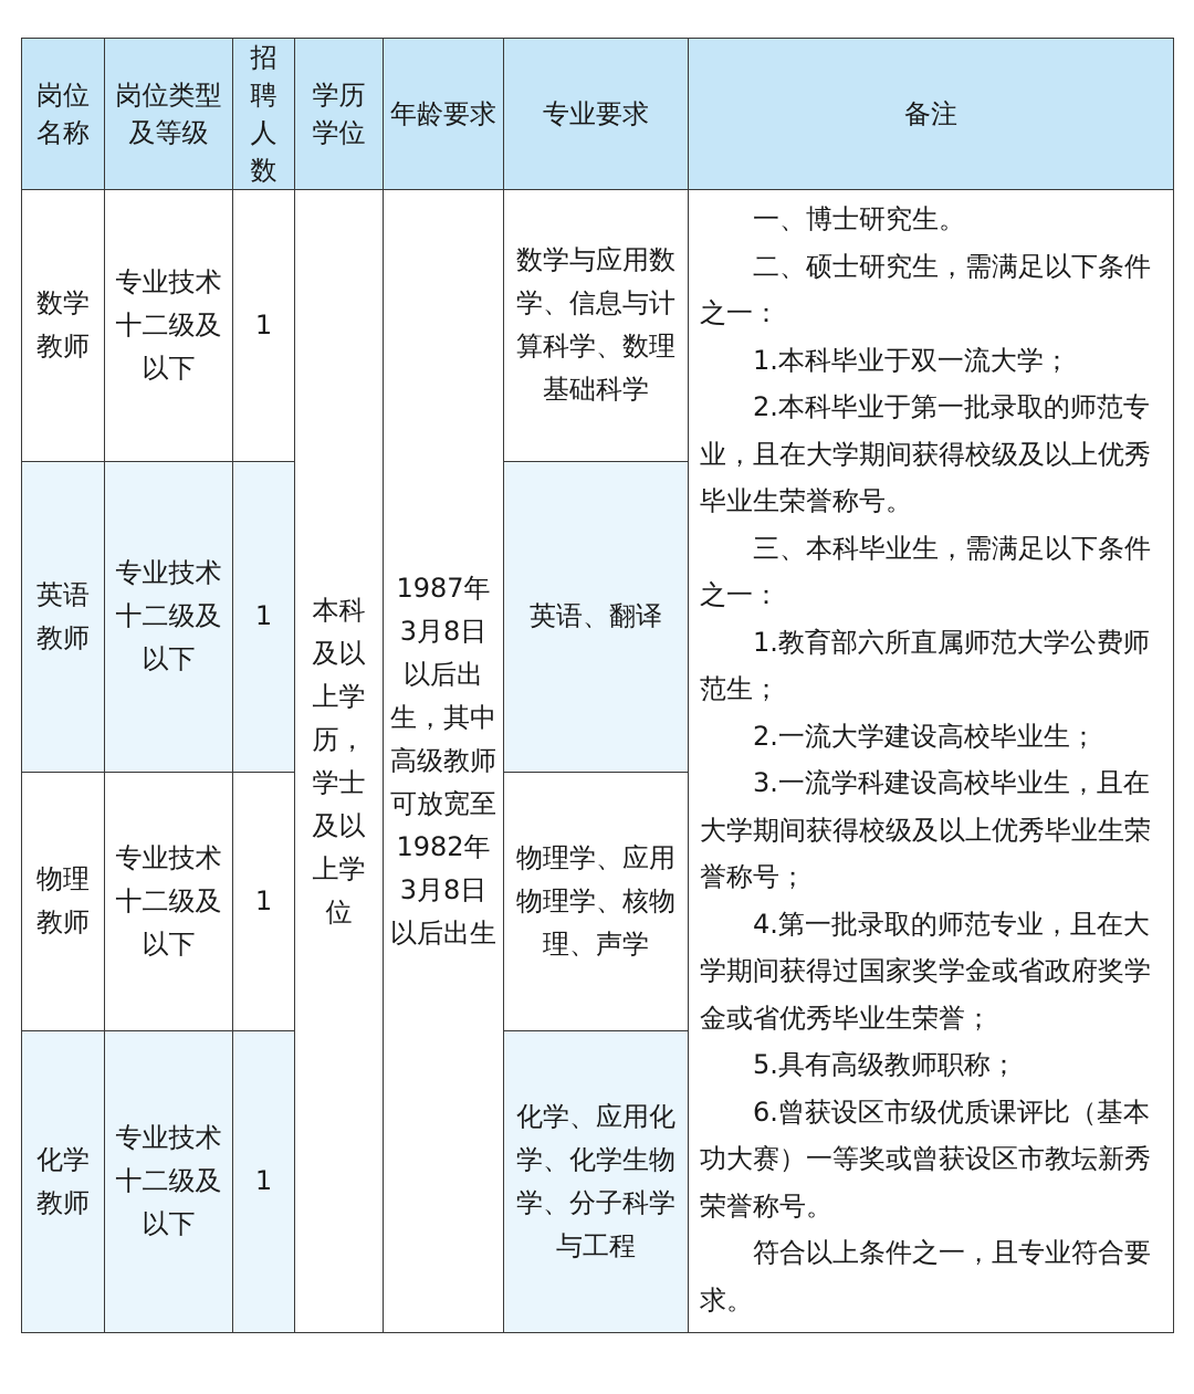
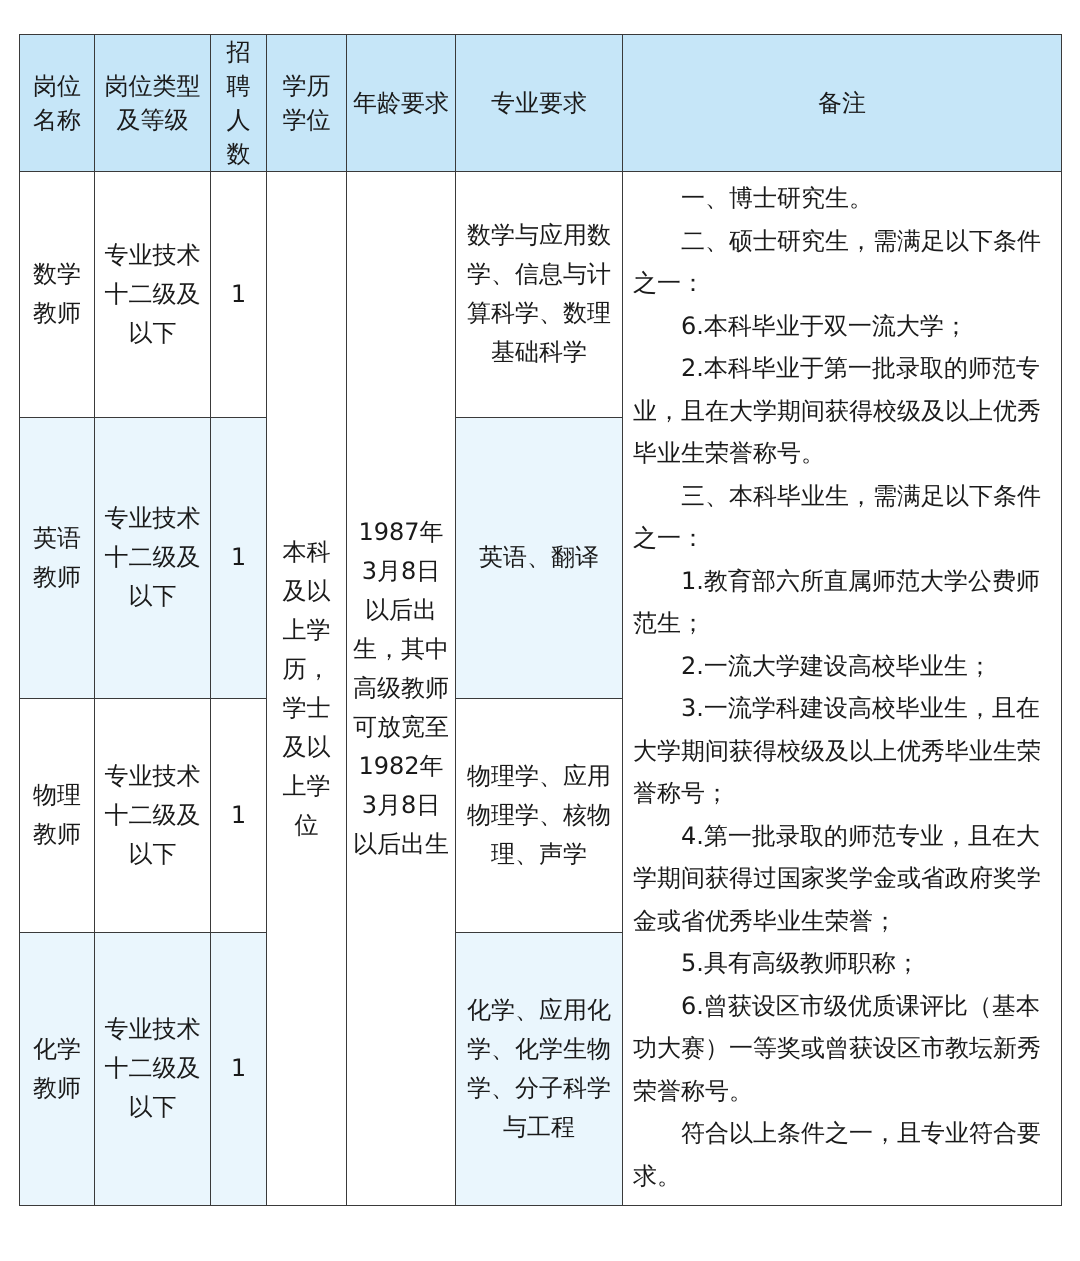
  岗位名称	岗位类型及等级	招聘人数	学历学位	年龄要求	专业要求	备注
- 数学教师	专业技术十二级及以下	1	本科及以上学历，学士及以上学位	1987年3月8日以后出生，其中高级教师可放宽至1982年3月8日以后出生	数学与应用数学、信息与计算科学、数理基础科学	一、博士研究生。 二、硕士研究生，需满足以下条件之一： 1.本科毕业于双一流大学； 2.本科毕业于第一批录取的师范专业，且在大学期间获得校级及以上优秀毕业生荣誉称号。 三、本科毕业生，需满足以下条件之一： 1.教育部六所直属师范大学公费师范生； 2.一流大学建设高校毕业生； 3.一流学科建设高校毕业生，且在大学期间获得校级及以上优秀毕业生荣誉称号； 4.第一批录取的师范专业，且在大学期间获得过国家奖学金或省政府奖学金或省优秀毕业生荣誉； 5.具有高级教师职称； 6.曾获设区市级优质课评比（基本功大赛）一等奖或曾获设区市教坛新秀荣誉称号。 符合以上条件之一，且专业符合要求。
+ 数学教师	专业技术十二级及以下	1	本科及以上学历，学士及以上学位	1987年3月8日以后出生，其中高级教师可放宽至1982年3月8日以后出生	数学与应用数学、信息与计算科学、数理基础科学	一、博士研究生。 二、硕士研究生，需满足以下条件之一： 6.本科毕业于双一流大学； 2.本科毕业于第一批录取的师范专业，且在大学期间获得校级及以上优秀毕业生荣誉称号。 三、本科毕业生，需满足以下条件之一： 1.教育部六所直属师范大学公费师范生； 2.一流大学建设高校毕业生； 3.一流学科建设高校毕业生，且在大学期间获得校级及以上优秀毕业生荣誉称号； 4.第一批录取的师范专业，且在大学期间获得过国家奖学金或省政府奖学金或省优秀毕业生荣誉； 5.具有高级教师职称； 6.曾获设区市级优质课评比（基本功大赛）一等奖或曾获设区市教坛新秀荣誉称号。 符合以上条件之一，且专业符合要求。
  英语教师	专业技术十二级及以下	1	英语、翻译
  物理教师	专业技术十二级及以下	1	物理学、应用物理学、核物理、声学
  化学教师	专业技术十二级及以下	1	化学、应用化学、化学生物学、分子科学与工程
